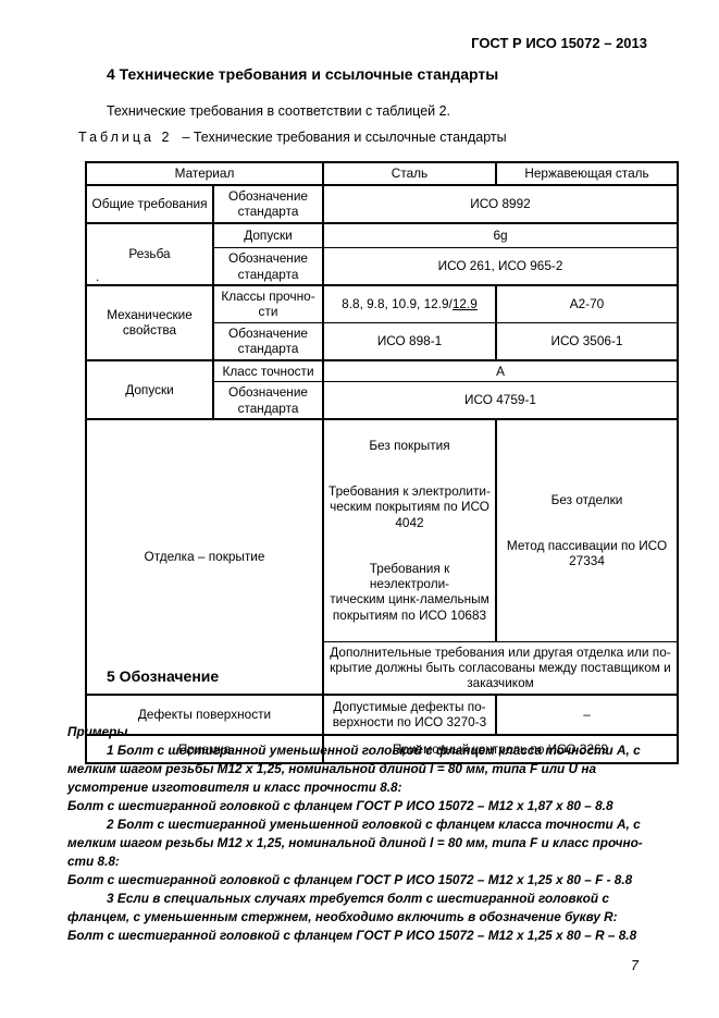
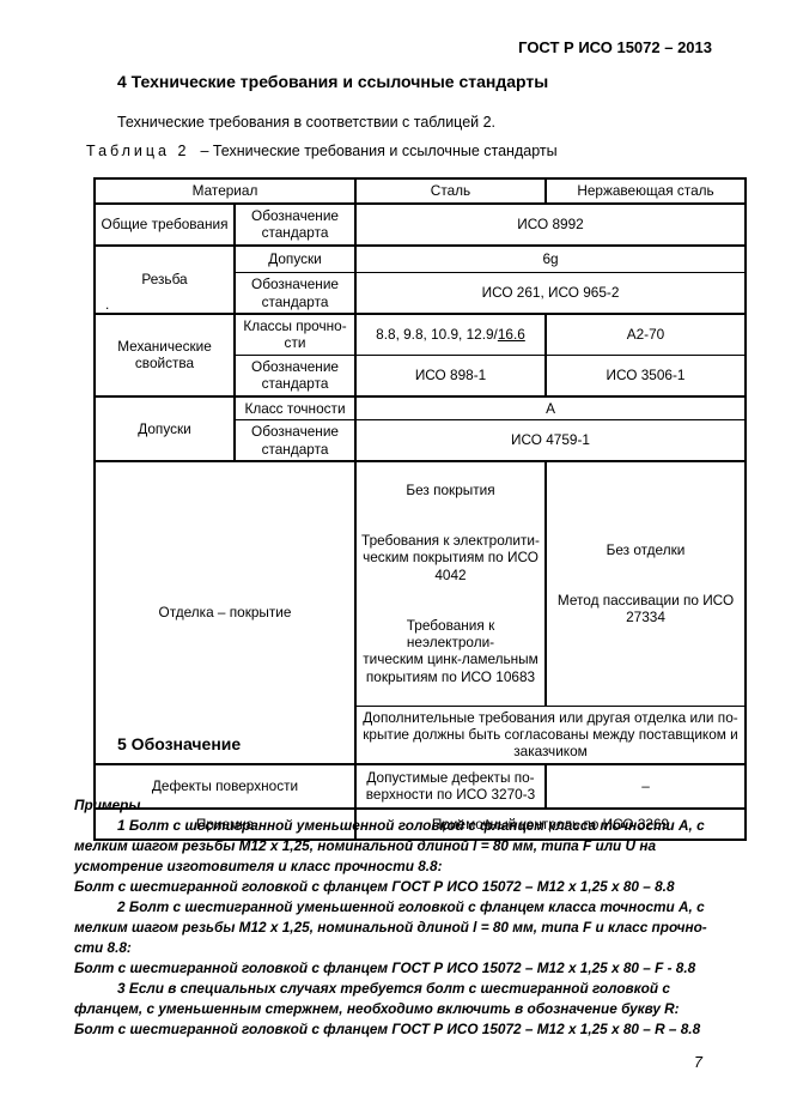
  ГОСТ Р ИСО 15072 – 2013
  4 Технические требования и ссылочные стандарты
  Технические требования в соответствии с таблицей 2.
  Таблица 2 – Технические требования и ссылочные стандарты
  Материал	Сталь	Нержавеющая сталь
  Общие требования	Обозначение стандарта	ИСО 8992
  Резьба.	Допуски	6g
  Обозначение стандарта	ИСО 261, ИСО 965-2
- Механические свойства	Классы прочно- сти	8.8, 9.8, 10.9, 12.9/12.9	А2-70
+ Механические свойства	Классы прочно- сти	8.8, 9.8, 10.9, 12.9/16.6	А2-70
  Обозначение стандарта	ИСО 898-1	ИСО 3506-1
  Допуски	Класс точности	А
  Обозначение стандарта	ИСО 4759-1
  Отделка – покрытие	Без покрытия Требования к электролити- ческим покрытиям по ИСО 4042 Требования к неэлектроли- тическим цинк-ламельным покрытиям по ИСО 10683	Без отделки Метод пассивации по ИСО 27334
  Дополнительные требования или другая отделка или по- крытие должны быть согласованы между поставщиком и заказчиком
  Дефекты поверхности	Допустимые дефекты по- верхности по ИСО 3270-3	–
  Приемка	Приемочный контроль по ИСО 3269
  5 Обозначение
  Примеры
  1 Болт с шестигранной уменьшенной головкой с фланцем класса точности А, с
  мелким шагом резьбы М12 х 1,25, номинальной длиной l = 80 мм, типа F или U на
  усмотрение изготовителя и класс прочности 8.8:
- Болт с шестигранной головкой с фланцем ГОСТ Р ИСО 15072 – М12 х 1,87 х 80 – 8.8
+ Болт с шестигранной головкой с фланцем ГОСТ Р ИСО 15072 – М12 х 1,25 х 80 – 8.8
  2 Болт с шестигранной уменьшенной головкой с фланцем класса точности А, с
  мелким шагом резьбы М12 х 1,25, номинальной длиной l = 80 мм, типа F и класс прочно-
  сти 8.8:
  Болт с шестигранной головкой с фланцем ГОСТ Р ИСО 15072 – М12 х 1,25 х 80 – F - 8.8
  3 Если в специальных случаях требуется болт с шестигранной головкой с
  фланцем, с уменьшенным стержнем, необходимо включить в обозначение букву R:
  Болт с шестигранной головкой с фланцем ГОСТ Р ИСО 15072 – М12 х 1,25 х 80 – R – 8.8
  7
